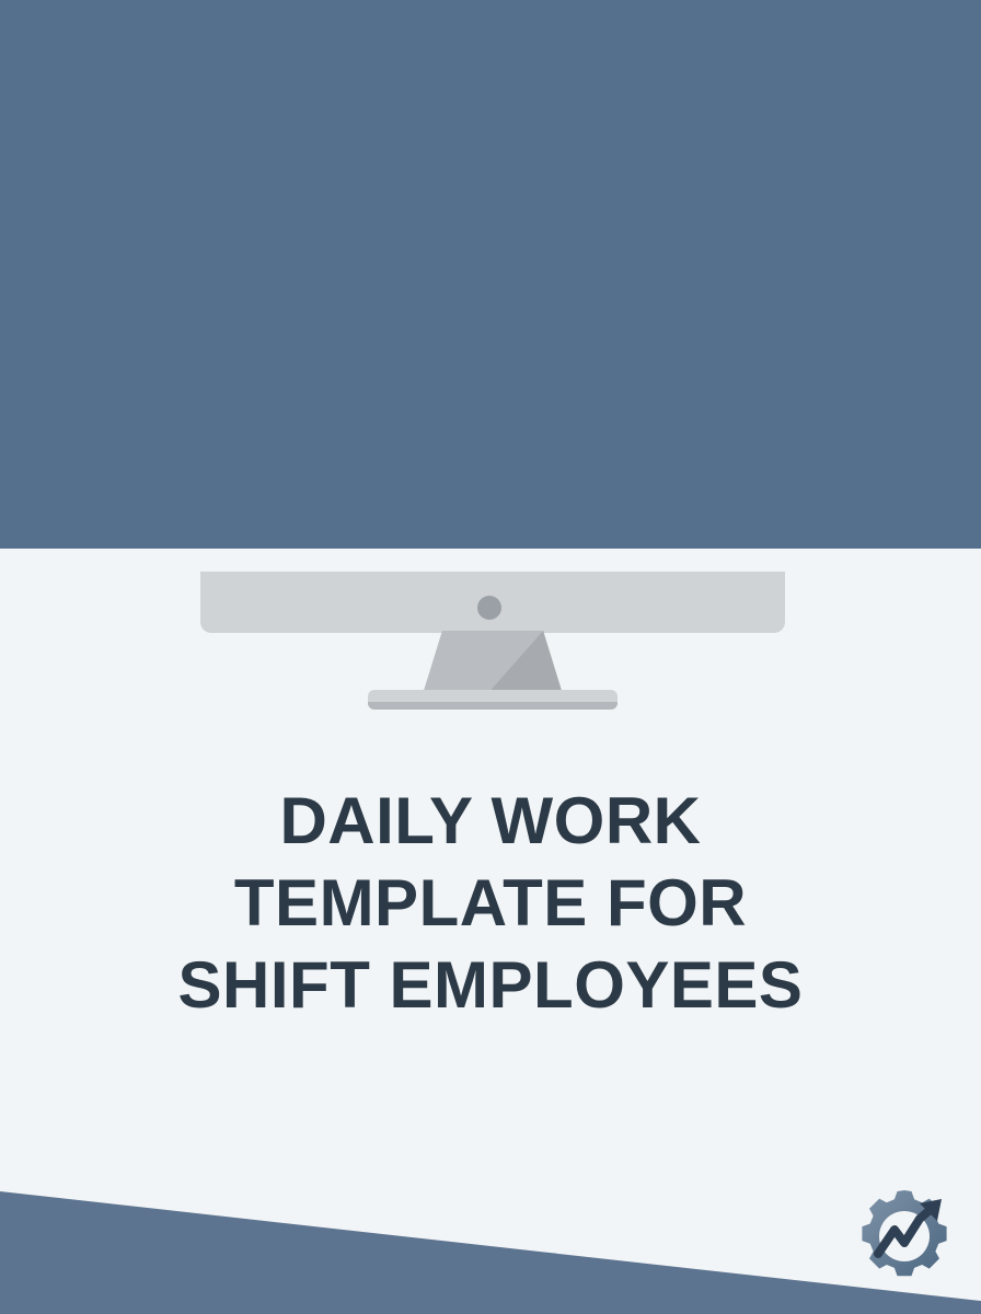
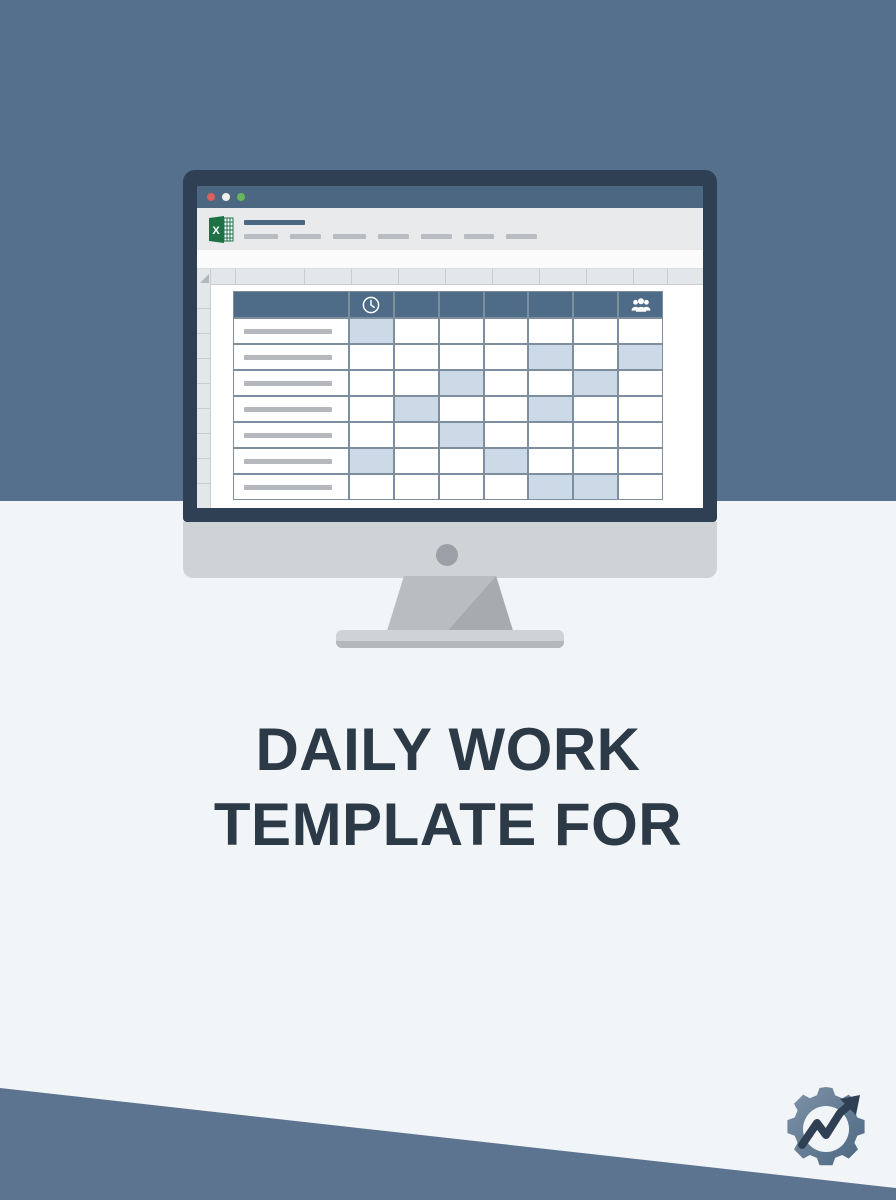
+ X
  DAILY WORK
  TEMPLATE FOR
- SHIFT EMPLOYEES
